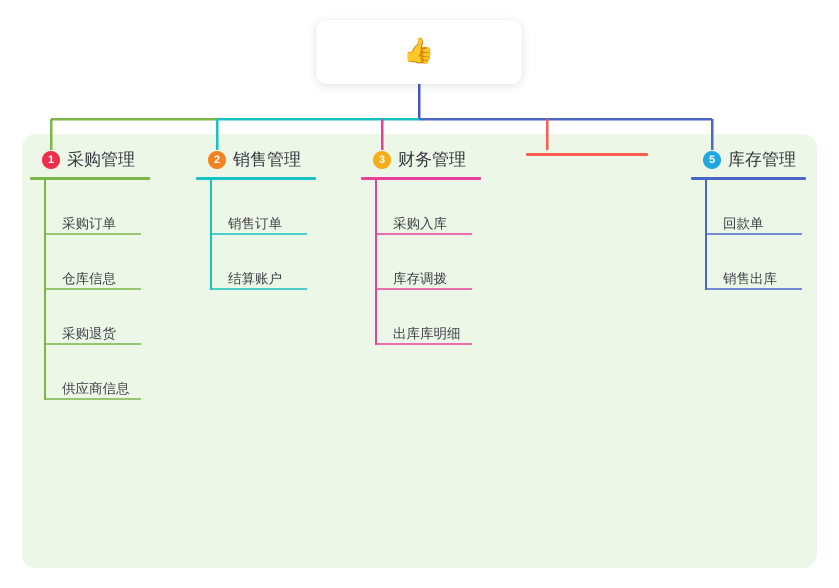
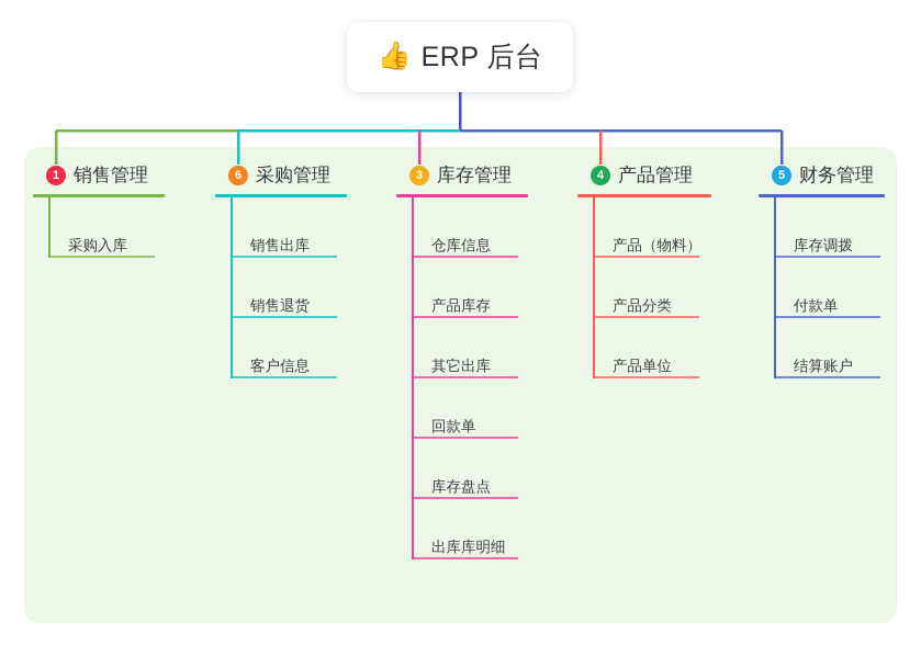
  👍
+ ERP 后台
  1
- 采购管理
+ 销售管理
- 采购订单
- 仓库信息
+ 采购入库
- 采购退货
- 供应商信息
- 2
+ 6
- 销售管理
+ 采购管理
- 销售订单
- 结算账户
+ 销售出库
+ 销售退货
+ 客户信息
  3
- 财务管理
+ 库存管理
- 采购入库
+ 仓库信息
+ 产品库存
+ 其它出库
- 库存调拨
+ 回款单
+ 库存盘点
  出库库明细
+ 4
+ 产品管理
+ 产品（物料）
+ 产品分类
+ 产品单位
  5
- 库存管理
+ 财务管理
- 回款单
+ 库存调拨
+ 付款单
- 销售出库
+ 结算账户
